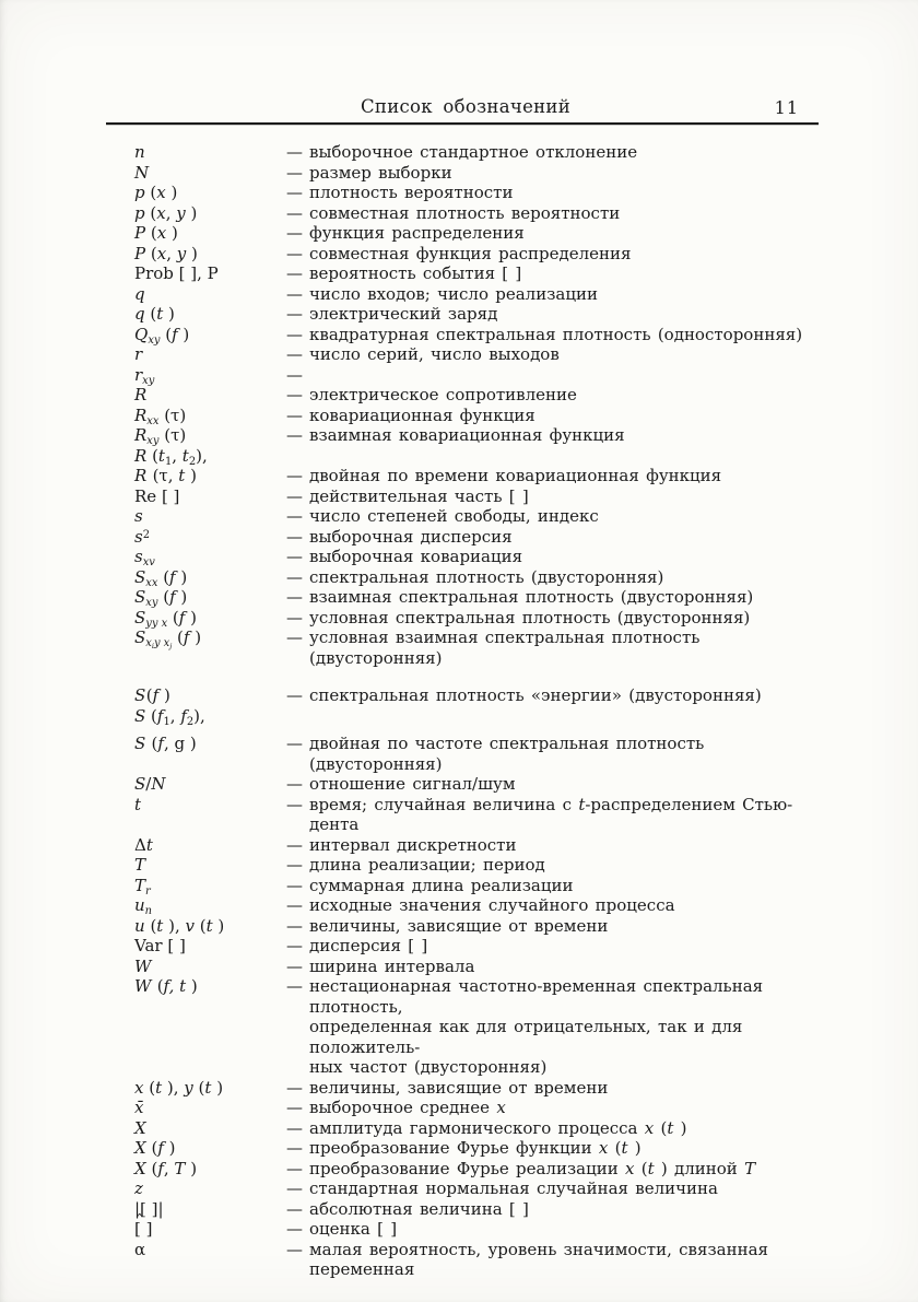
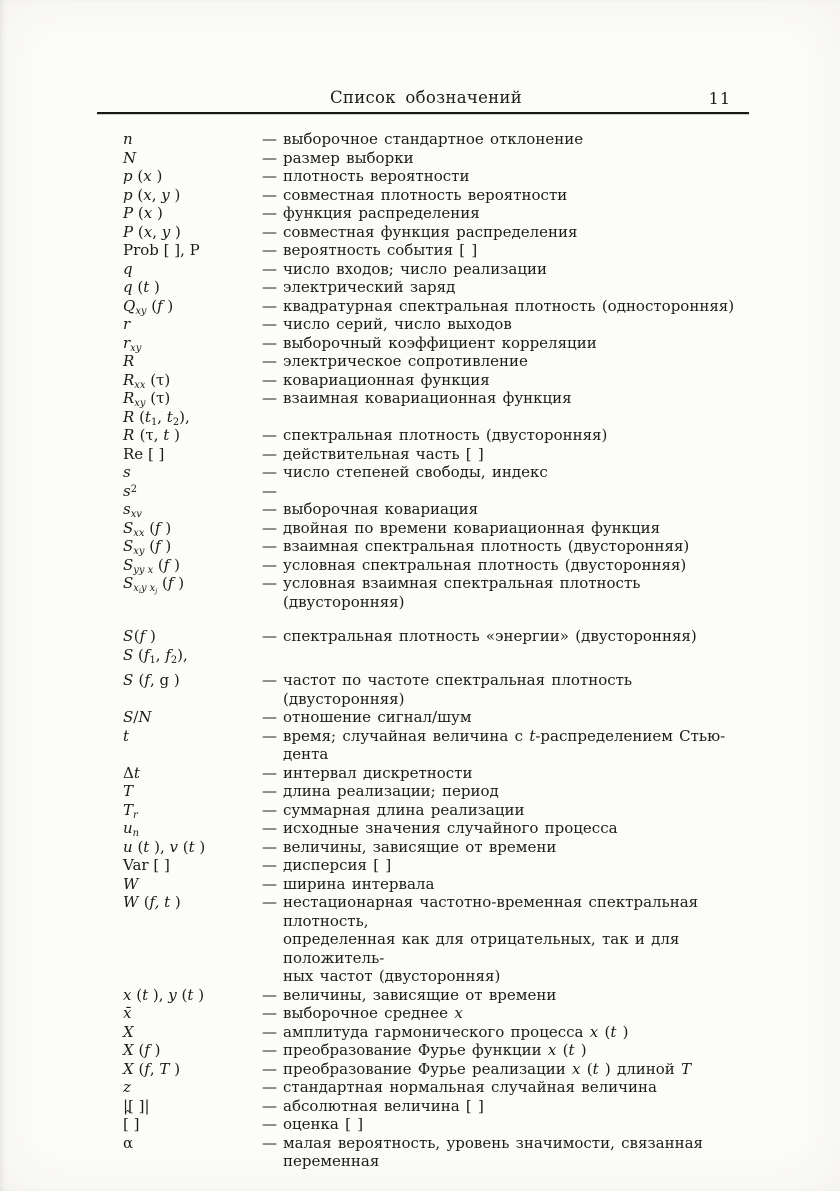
  Список обозначений
  11
  n
  —
  выборочное стандартное отклонение
  N
  —
  размер выборки
  p (x )
  —
  плотность вероятности
  p (x, y )
  —
  совместная плотность вероятности
  P (x )
  —
  функция распределения
  P (x, y )
  —
  совместная функция распределения
  Prob [ ], P
  —
  вероятность события [ ]
  q
  —
  число входов; число реализации
  q (t )
  —
  электрический заряд
  Qxy (f )
  —
  квадратурная спектральная плотность (односторонняя)
  r
  —
  число серий, число выходов
  rxy
  —
+ выборочный коэффициент корреляции
  R
  —
  электрическое сопротивление
  Rxx (τ)
  —
  ковариационная функция
  Rxy (τ)
  —
  взаимная ковариационная функция
  R (t1, t2),
  R (τ, t )
  —
- двойная по времени ковариационная функция
+ спектральная плотность (двусторонняя)
  Re [ ]
  —
  действительная часть [ ]
  s
  —
  число степеней свободы, индекс
  s2
  —
- выборочная дисперсия
  sxv
  —
  выборочная ковариация
  Sxx (f )
  —
- спектральная плотность (двусторонняя)
+ двойная по времени ковариационная функция
  Sxy (f )
  —
  взаимная спектральная плотность (двусторонняя)
  Syy x (f )
  —
  условная спектральная плотность (двусторонняя)
  Sxiy xj (f )
  —
  условная взаимная спектральная плотность (двусторонняя)
  S(f )
  —
  спектральная плотность «энергии» (двусторонняя)
  S (f1, f2),
  S (f, g )
  —
- двойная по частоте спектральная плотность (двусторонняя)
+ частот по частоте спектральная плотность (двусторонняя)
  S/N
  —
  отношение сигнал/шум
  t
  —
  время; случайная величина с t-распределением Стью-
  дента
  Δt
  —
  интервал дискретности
  T
  —
  длина реализации; период
  Tr
  —
  суммарная длина реализации
  un
  —
  исходные значения случайного процесса
  u (t ), v (t )
  —
  величины, зависящие от времени
  Var [ ]
  —
  дисперсия [ ]
  W
  —
  ширина интервала
  W (f, t )
  —
  нестационарная частотно-временная спектральная плотность,
  определенная как для отрицательных, так и для положитель-
  ных частот (двусторонняя)
  x (t ), y (t )
  —
  величины, зависящие от времени
  x̄
  —
  выборочное среднее x
  X
  —
  амплитуда гармонического процесса x (t )
  X (f )
  —
  преобразование Фурье функции x (t )
  X (f, T )
  —
  преобразование Фурье реализации x (t ) длиной T
  z
  —
  стандартная нормальная случайная величина
  |[ ]|
  —
  абсолютная величина [ ]
  ˆ
  [ ]
  —
  оценка [ ]
  α
  —
  малая вероятность, уровень значимости, связанная переменная
